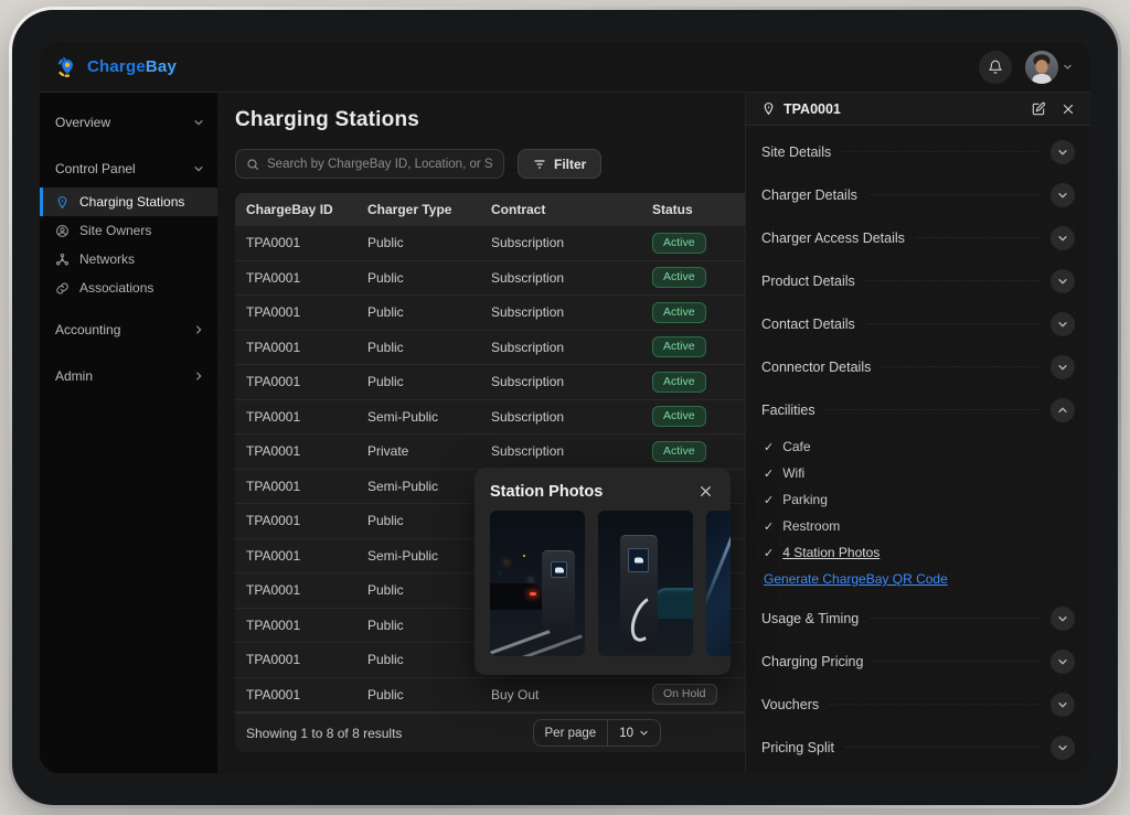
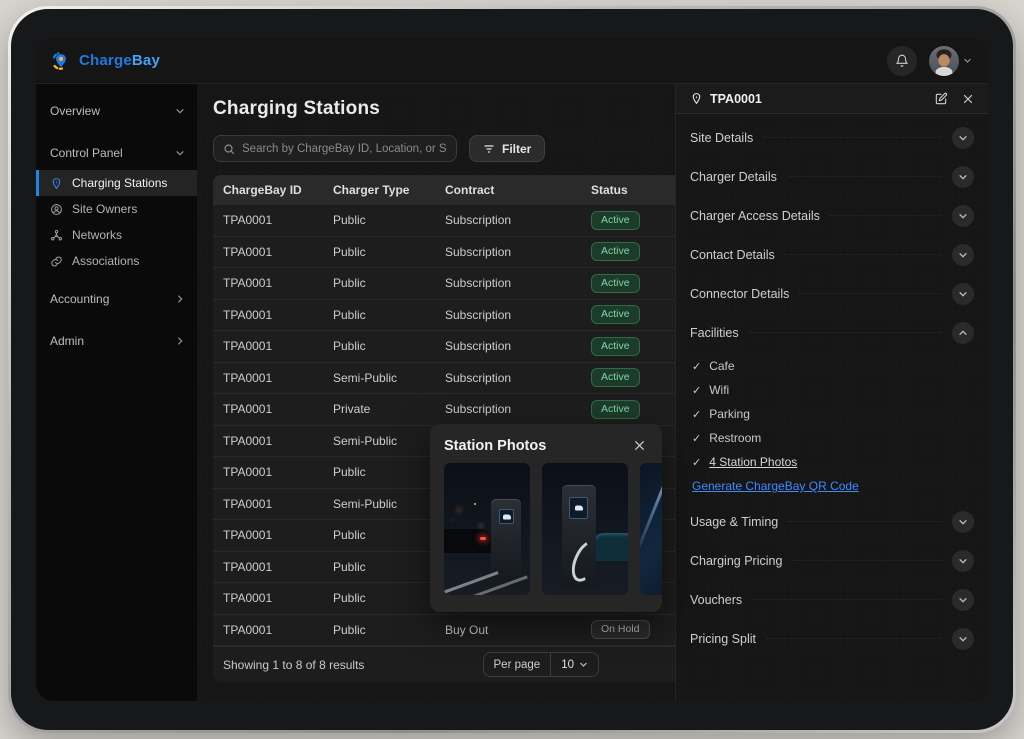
  ChargeBay
  Overview
  Control Panel
  Charging Stations
  Site Owners
  Networks
  Associations
  Accounting
  Admin
  Charging Stations
  Search by ChargeBay ID, Location, or S
  Filter
  ChargeBay ID
  Charger Type
  Contract
  Status
  TPA0001
  Public
  Subscription
  Active
  TPA0001
  Public
  Subscription
  Active
  TPA0001
  Public
  Subscription
  Active
  TPA0001
  Public
  Subscription
  Active
  TPA0001
  Public
  Subscription
  Active
  TPA0001
  Semi-Public
  Subscription
  Active
  TPA0001
  Private
  Subscription
  Active
  TPA0001
  Semi-Public
  TPA0001
  Public
  TPA0001
  Semi-Public
  TPA0001
  Public
  TPA0001
  Public
  TPA0001
  Public
  TPA0001
  Public
  Buy Out
  On Hold
  Showing 1 to 8 of 8 results
  Per page
  10
  TPA0001
  Site Details
  Charger Details
  Charger Access Details
- Product Details
  Contact Details
  Connector Details
  Facilities
  ✓
  Cafe
  ✓
  Wifi
  ✓
  Parking
  ✓
  Restroom
  ✓
  4 Station Photos
  Generate ChargeBay QR Code
  Usage & Timing
  Charging Pricing
  Vouchers
  Pricing Split
  Station Photos
